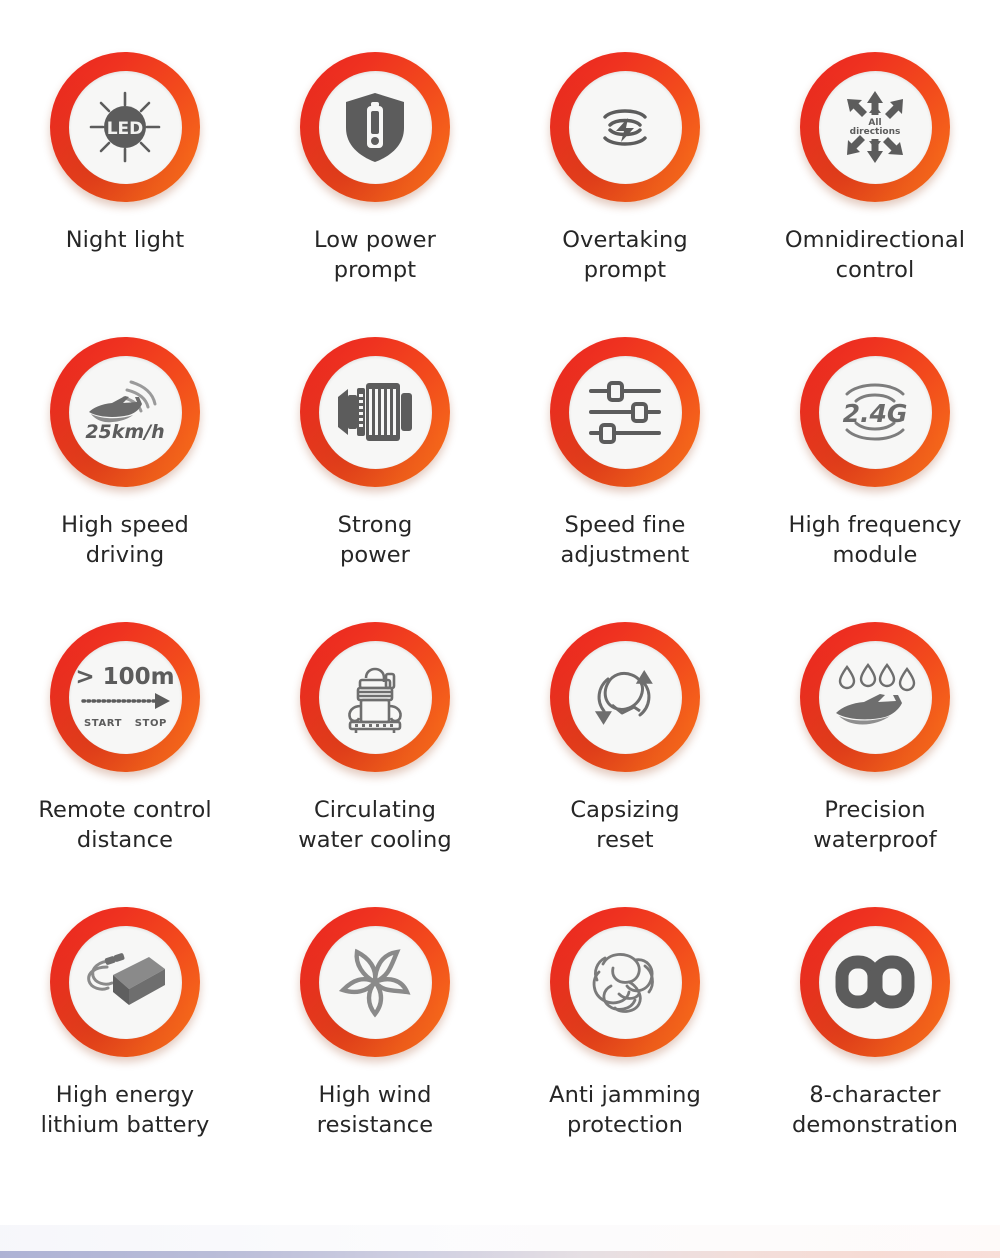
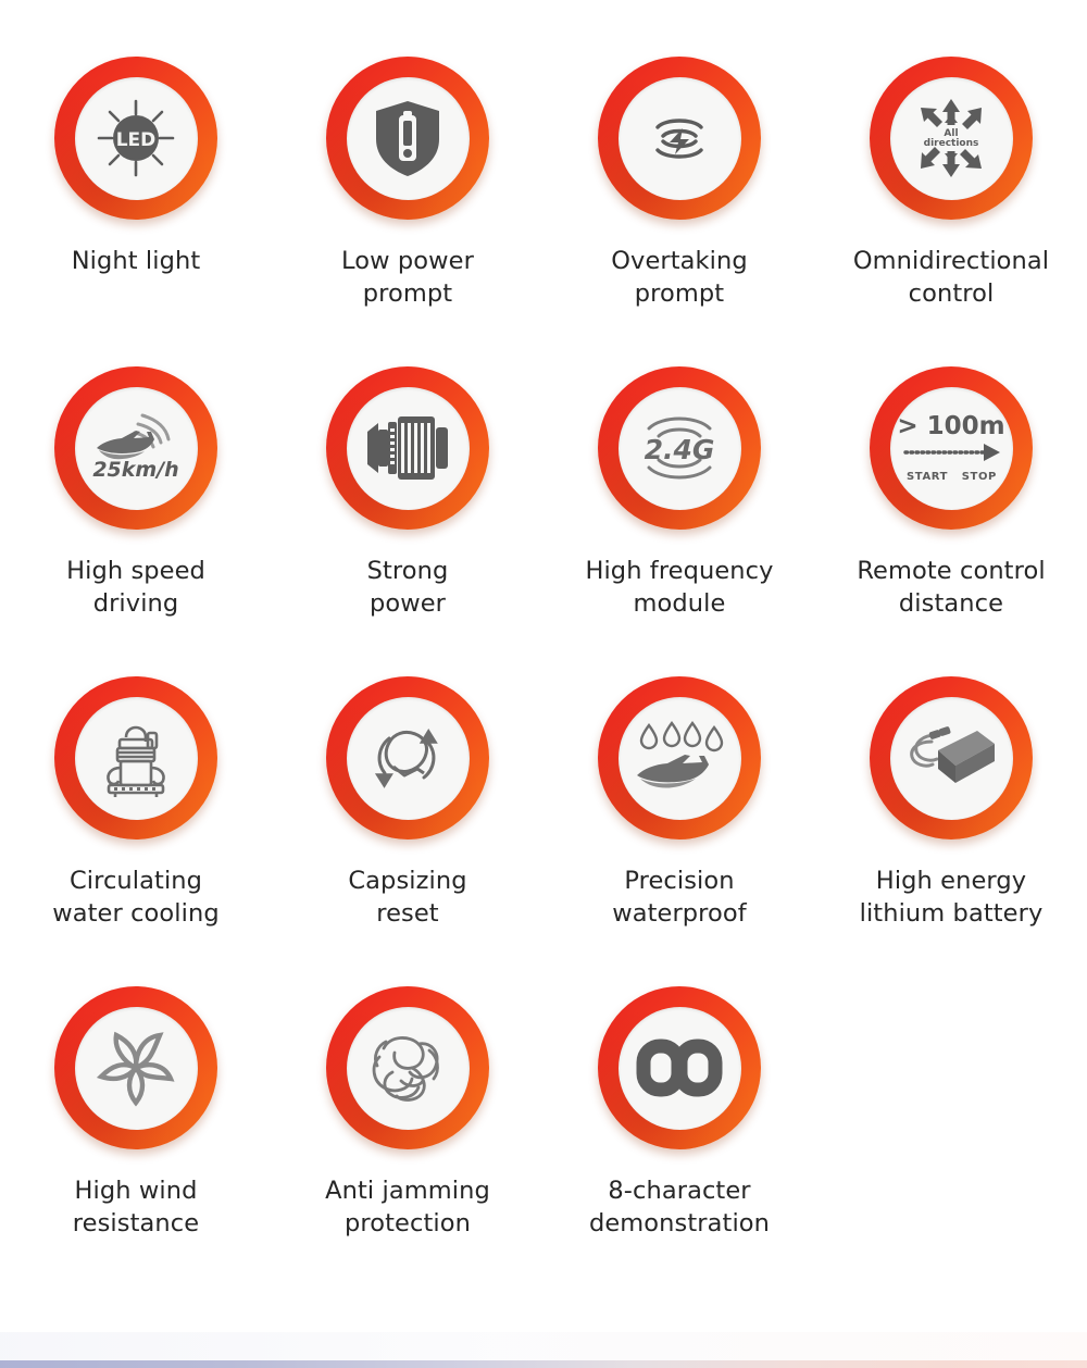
  LED
  Night light
  Low power
  prompt
  Overtaking
  prompt
  All
  directions
  Omnidirectional
  control
  25km/h
  High speed
  driving
  Strong
  power
- Speed fine
- adjustment
  2.4G
  High frequency
  module
  > 100m
  START
  STOP
  Remote control
  distance
  Circulating
  water cooling
  Capsizing
  reset
  Precision
  waterproof
  High energy
  lithium battery
  High wind
  resistance
  Anti jamming
  protection
  8-character
  demonstration
